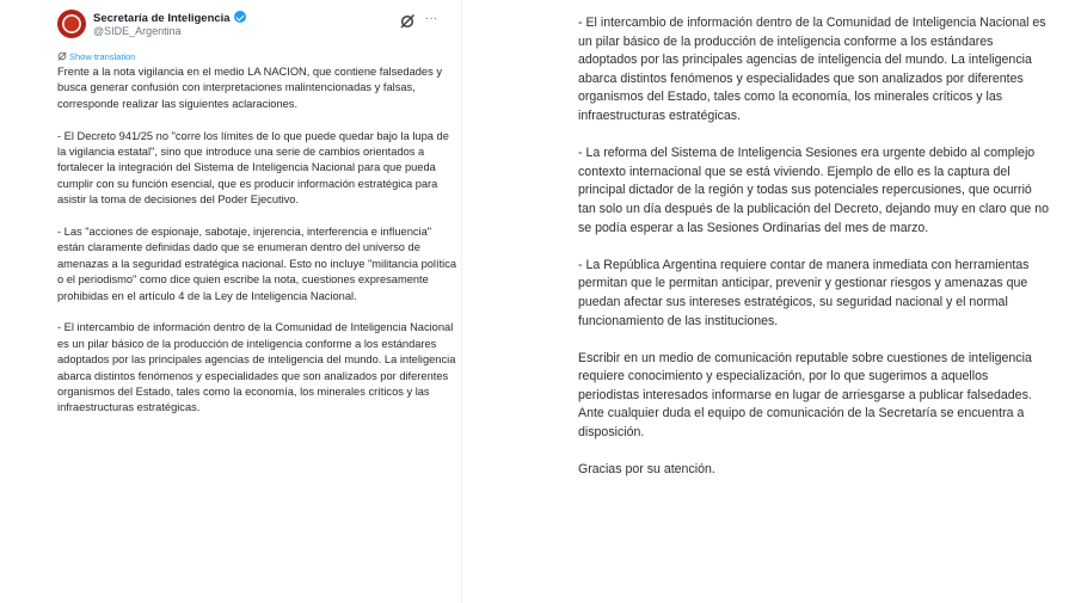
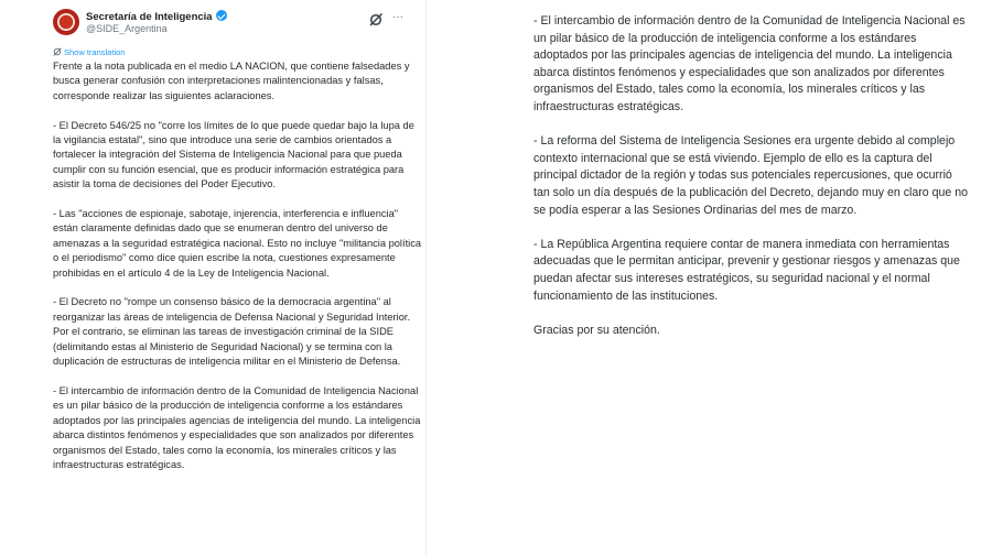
  Secretaría de Inteligencia
  @SIDE_Argentina
  ···
  Show translation
- Frente a la nota vigilancia en el medio LA NACION, que contiene falsedades y busca generar confusión con interpretaciones malintencionadas y falsas, corresponde realizar las siguientes aclaraciones.
+ Frente a la nota publicada en el medio LA NACION, que contiene falsedades y busca generar confusión con interpretaciones malintencionadas y falsas, corresponde realizar las siguientes aclaraciones.
- - El Decreto 941/25 no "corre los límites de lo que puede quedar bajo la lupa de la vigilancia estatal", sino que introduce una serie de cambios orientados a fortalecer la integración del Sistema de Inteligencia Nacional para que pueda cumplir con su función esencial, que es producir información estratégica para asistir la toma de decisiones del Poder Ejecutivo.
+ - El Decreto 546/25 no "corre los límites de lo que puede quedar bajo la lupa de la vigilancia estatal", sino que introduce una serie de cambios orientados a fortalecer la integración del Sistema de Inteligencia Nacional para que pueda cumplir con su función esencial, que es producir información estratégica para asistir la toma de decisiones del Poder Ejecutivo.
  - Las "acciones de espionaje, sabotaje, injerencia, interferencia e influencia" están claramente definidas dado que se enumeran dentro del universo de amenazas a la seguridad estratégica nacional. Esto no incluye "militancia política o el periodismo" como dice quien escribe la nota, cuestiones expresamente prohibidas en el artículo 4 de la Ley de Inteligencia Nacional.
+ - El Decreto no "rompe un consenso básico de la democracia argentina" al reorganizar las áreas de inteligencia de Defensa Nacional y Seguridad Interior. Por el contrario, se eliminan las tareas de investigación criminal de la SIDE (delimitando estas al Ministerio de Seguridad Nacional) y se termina con la duplicación de estructuras de inteligencia militar en el Ministerio de Defensa.
  - El intercambio de información dentro de la Comunidad de Inteligencia Nacional es un pilar básico de la producción de inteligencia conforme a los estándares adoptados por las principales agencias de inteligencia del mundo. La inteligencia abarca distintos fenómenos y especialidades que son analizados por diferentes organismos del Estado, tales como la economía, los minerales críticos y las infraestructuras estratégicas.
  - El intercambio de información dentro de la Comunidad de Inteligencia Nacional es un pilar básico de la producción de inteligencia conforme a los estándares adoptados por las principales agencias de inteligencia del mundo. La inteligencia abarca distintos fenómenos y especialidades que son analizados por diferentes organismos del Estado, tales como la economía, los minerales críticos y las infraestructuras estratégicas.
  - La reforma del Sistema de Inteligencia Sesiones era urgente debido al complejo contexto internacional que se está viviendo. Ejemplo de ello es la captura del principal dictador de la región y todas sus potenciales repercusiones, que ocurrió tan solo un día después de la publicación del Decreto, dejando muy en claro que no se podía esperar a las Sesiones Ordinarias del mes de marzo.
- - La República Argentina requiere contar de manera inmediata con herramientas permitan que le permitan anticipar, prevenir y gestionar riesgos y amenazas que puedan afectar sus intereses estratégicos, su seguridad nacional y el normal funcionamiento de las instituciones.
+ - La República Argentina requiere contar de manera inmediata con herramientas adecuadas que le permitan anticipar, prevenir y gestionar riesgos y amenazas que puedan afectar sus intereses estratégicos, su seguridad nacional y el normal funcionamiento de las instituciones.
- Escribir en un medio de comunicación reputable sobre cuestiones de inteligencia requiere conocimiento y especialización, por lo que sugerimos a aquellos periodistas interesados informarse en lugar de arriesgarse a publicar falsedades. Ante cualquier duda el equipo de comunicación de la Secretaría se encuentra a disposición.
  Gracias por su atención.
